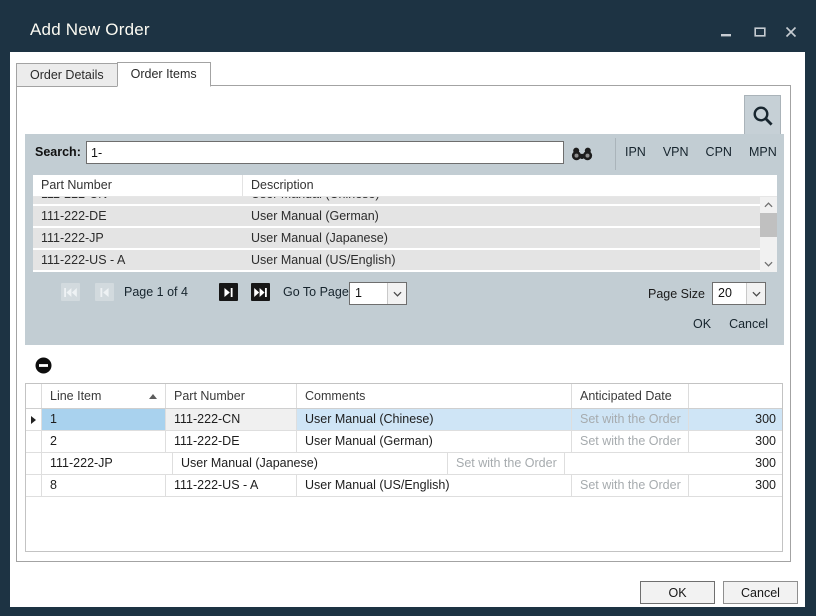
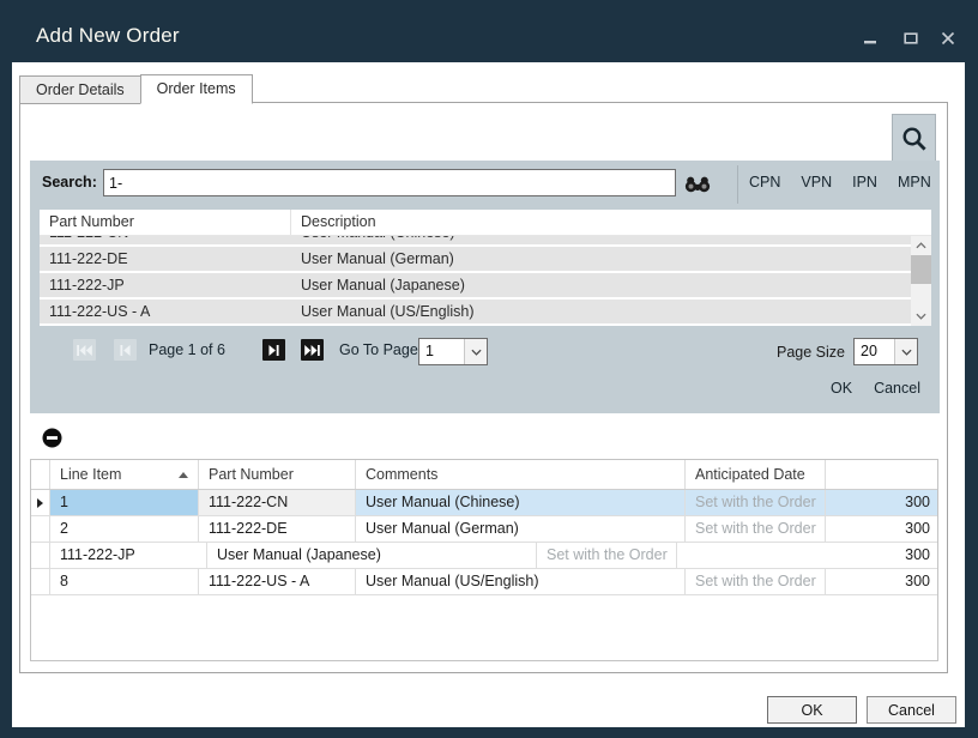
  Add New Order
  Order Details
  Order Items
  Search:
  1-
- IPN
+ CPN
  VPN
- CPN
+ IPN
  MPN
  Part Number
  Description
  111-222-DE
  User Manual (German)
  111-222-JP
  User Manual (Japanese)
  111-222-US - A
  User Manual (US/English)
- Page 1 of 4
+ Page 1 of 6
  Go To Page
  1
  Page Size
  20
  OK
  Cancel
  Line Item
  Part Number
  Comments
  Anticipated Date
  1
  111-222-CN
  User Manual (Chinese)
  Set with the Order
  300
  2
  111-222-DE
  User Manual (German)
  Set with the Order
  300
  111-222-JP
  User Manual (Japanese)
  Set with the Order
  300
  8
  111-222-US - A
  User Manual (US/English)
  Set with the Order
  300
  OK
  Cancel
